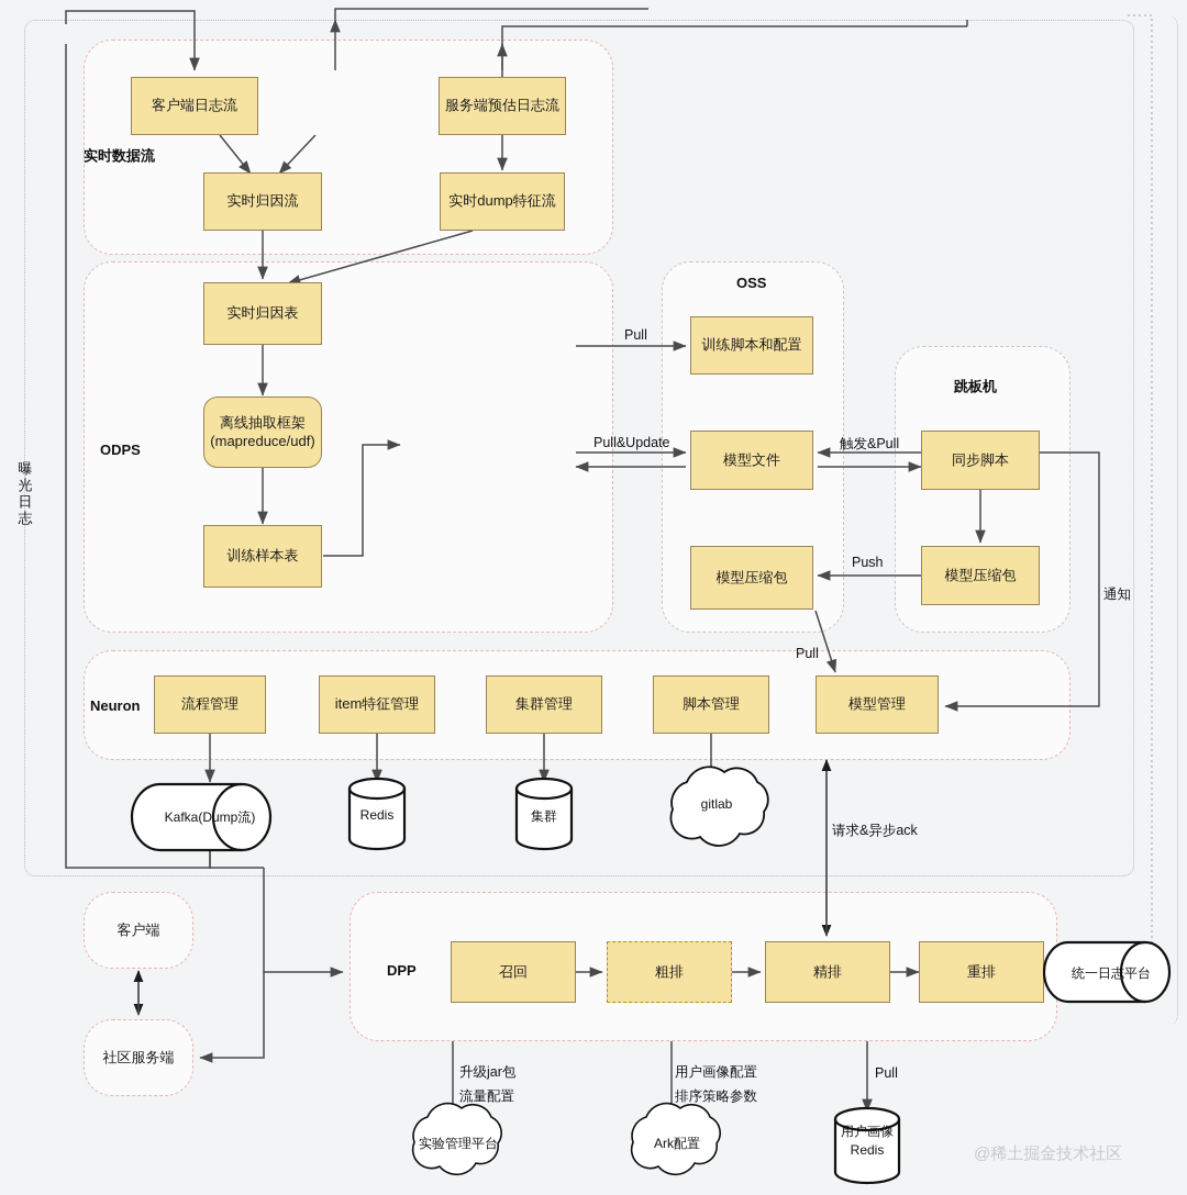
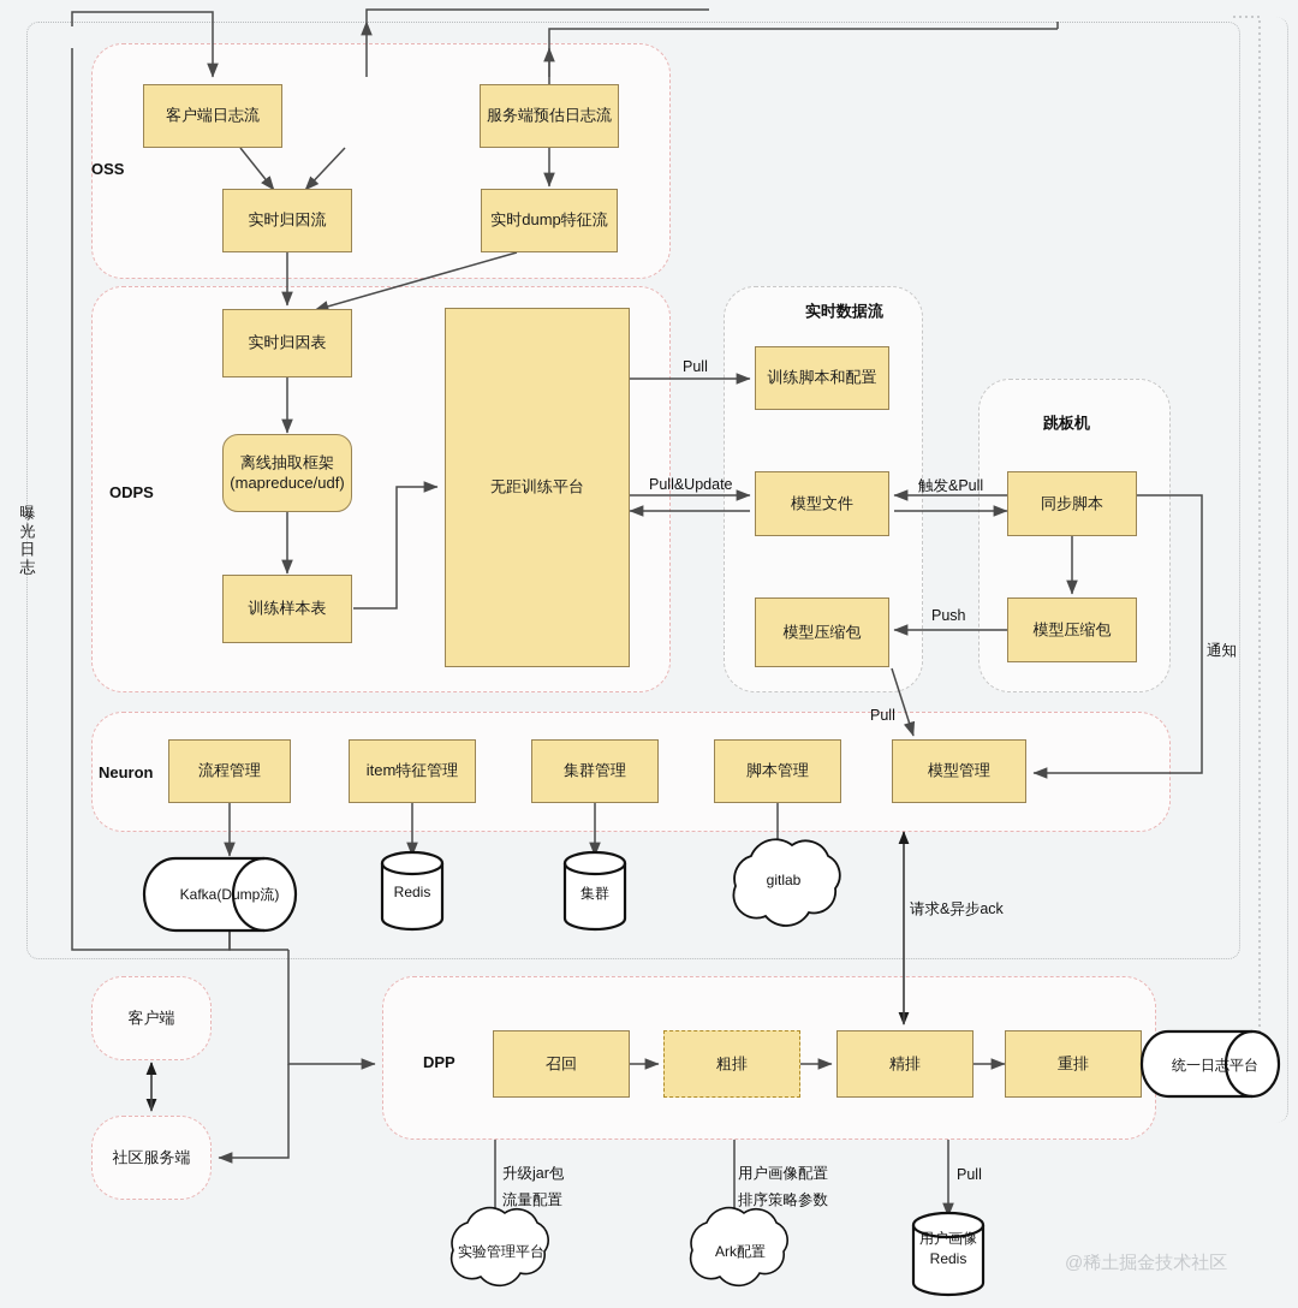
- 实时数据流
+ OSS
  ODPS
- OSS
+ 实时数据流
  跳板机
  Neuron
  DPP
  客户端日志流
  服务端预估日志流
  实时归因流
  实时dump特征流
  实时归因表
  离线抽取框架
  (mapreduce/udf)
  训练样本表
+ 无距训练平台
  训练脚本和配置
  模型文件
  模型压缩包
  同步脚本
  模型压缩包
  流程管理
  item特征管理
  集群管理
  脚本管理
  模型管理
  客户端
  社区服务端
  召回
  粗排
  精排
  重排
  Kafka(Dump流)
  Redis
  集群
  gitlab
  统一日志平台
  实验管理平台
  Ark配置
  用户画像
  Redis
  Pull
  Pull&Update
  触发&Pull
  Push
  Pull
  通知
  请求&异步ack
  升级jar包
  流量配置
  用户画像配置
  排序策略参数
  Pull
  曝
  光
  日
  志
  @稀土掘金技术社区
